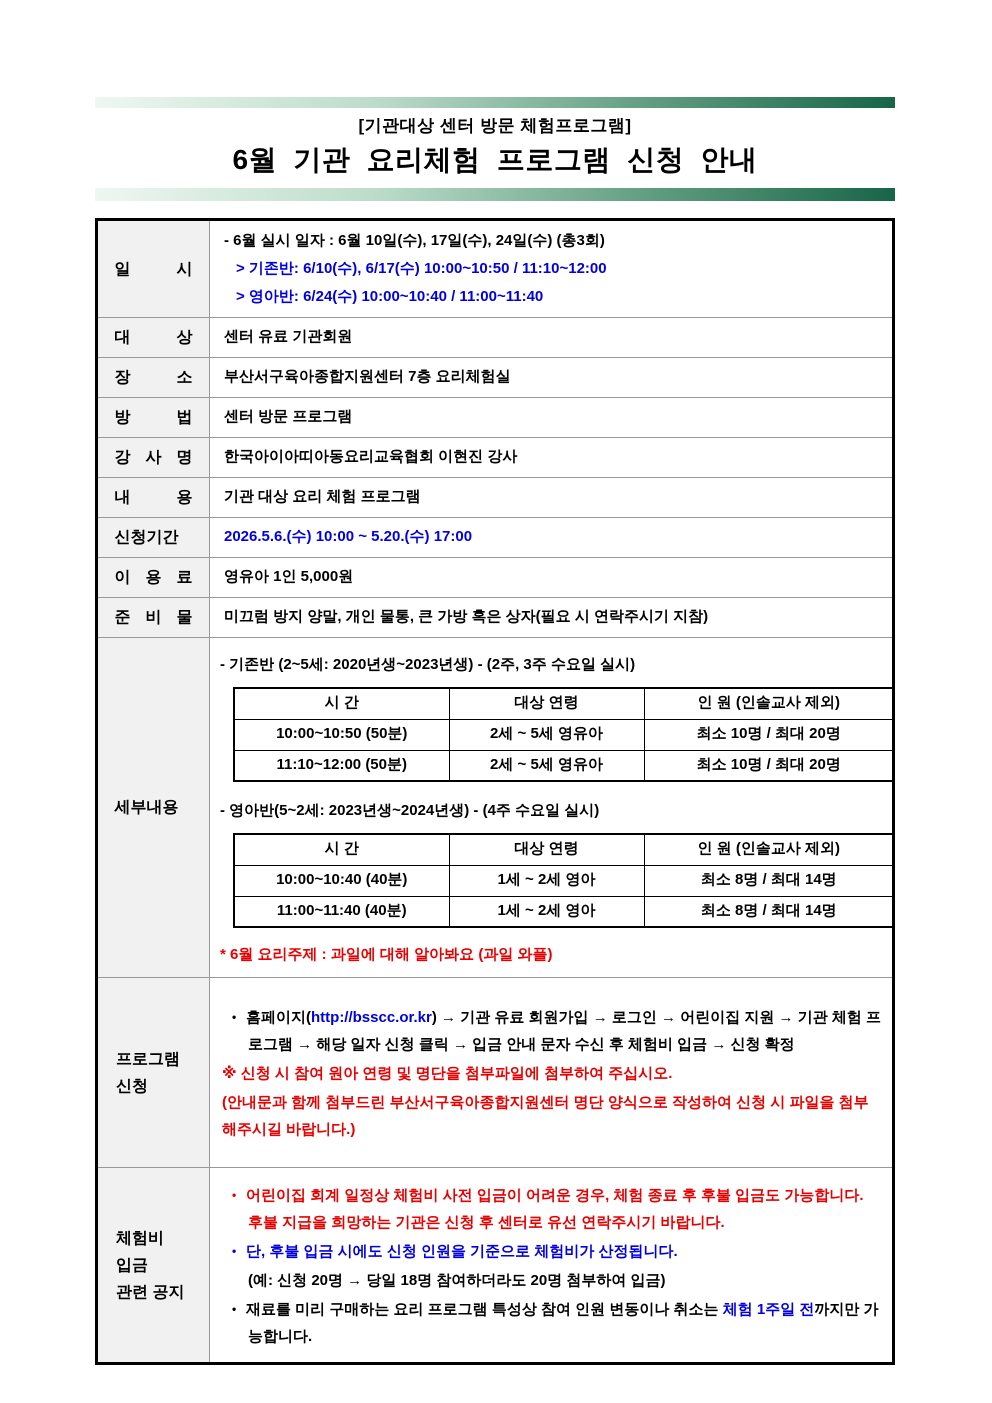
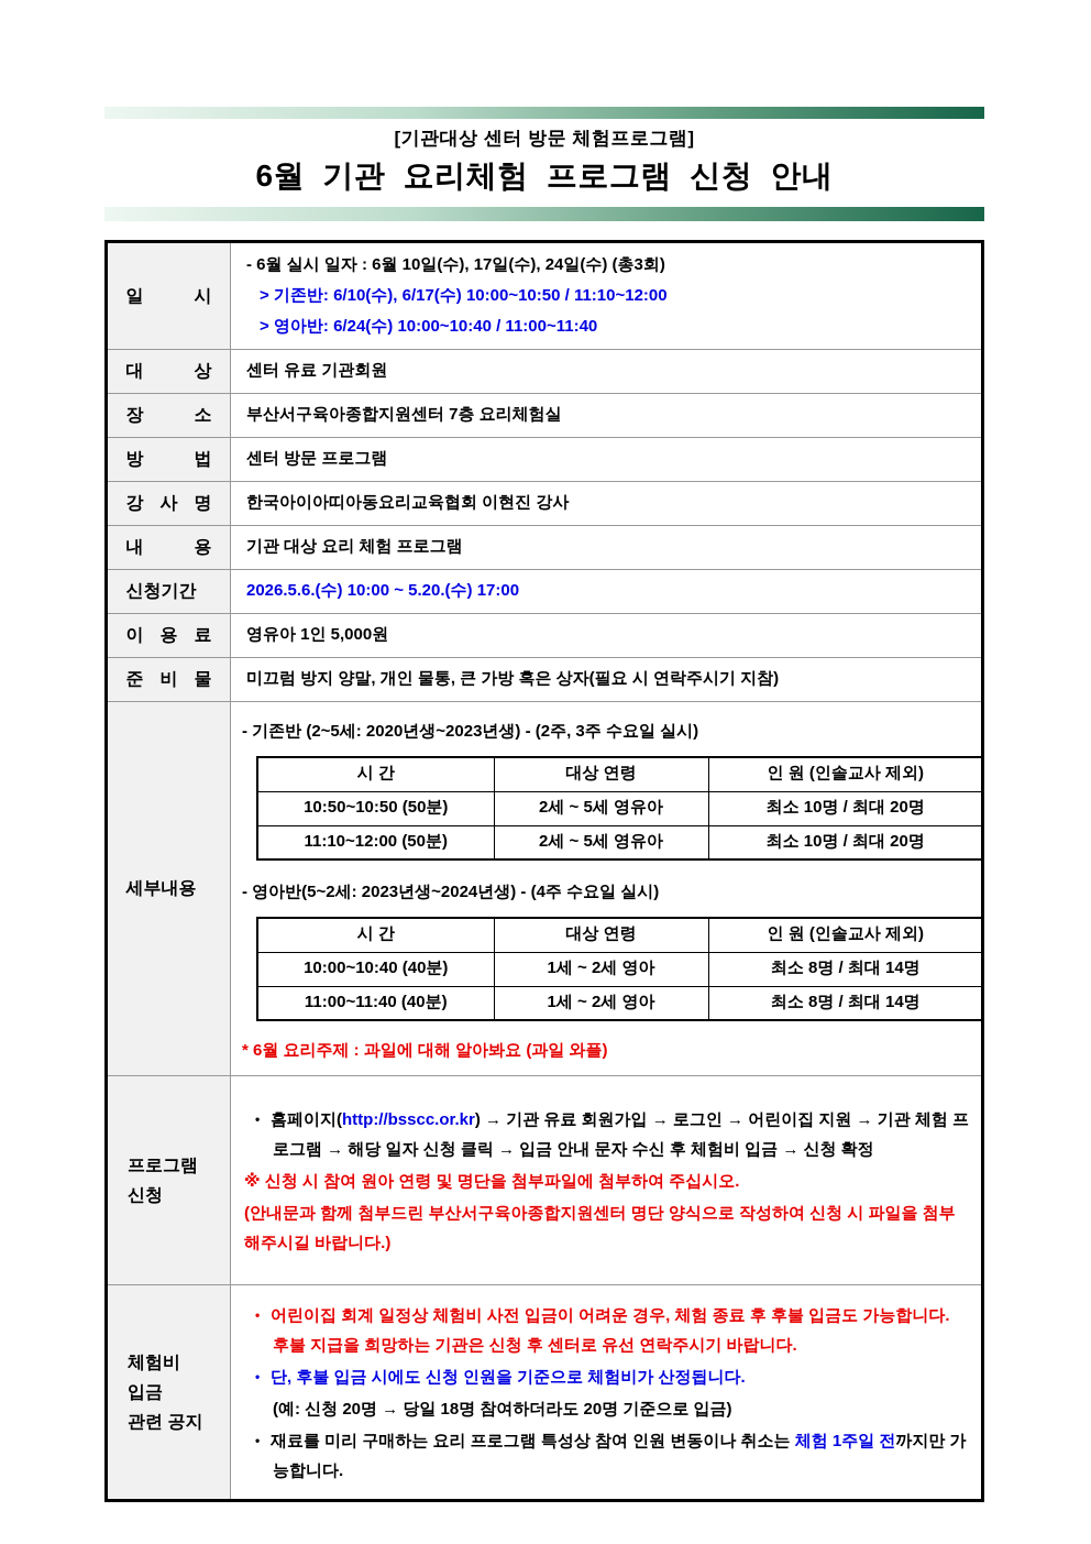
  [기관대상 센터 방문 체험프로그램]
  6월 기관 요리체험 프로그램 신청 안내
  일 시	- 6월 실시 일자 : 6월 10일(수), 17일(수), 24일(수) (총3회) > 기존반: 6/10(수), 6/17(수) 10:00~10:50 / 11:10~12:00 > 영아반: 6/24(수) 10:00~10:40 / 11:00~11:40
  대 상	센터 유료 기관회원
  장 소	부산서구육아종합지원센터 7층 요리체험실
  방 법	센터 방문 프로그램
  강 사 명	한국아이아띠아동요리교육협회 이현진 강사
  내 용	기관 대상 요리 체험 프로그램
  신청기간	2026.5.6.(수) 10:00 ~ 5.20.(수) 17:00
  이 용 료	영유아 1인 5,000원
  준 비 물	미끄럼 방지 양말, 개인 물통, 큰 가방 혹은 상자(필요 시 연락주시기 지참)
  세부내용	- 기존반 (2~5세: 2020년생~2023년생) - (2주, 3주 수요일 실시)
  시 간	대상 연령	인 원 (인솔교사 제외)
- 10:00~10:50 (50분)	2세 ~ 5세 영유아	최소 10명 / 최대 20명
+ 10:50~10:50 (50분)	2세 ~ 5세 영유아	최소 10명 / 최대 20명
  11:10~12:00 (50분)	2세 ~ 5세 영유아	최소 10명 / 최대 20명
  	- 영아반(5~2세: 2023년생~2024년생) - (4주 수요일 실시)
  시 간	대상 연령	인 원 (인솔교사 제외)
  10:00~10:40 (40분)	1세 ~ 2세 영아	최소 8명 / 최대 14명
  11:00~11:40 (40분)	1세 ~ 2세 영아	최소 8명 / 최대 14명
  	* 6월 요리주제 : 과일에 대해 알아봐요 (과일 와플)
  프로그램 신청	• 홈페이지(http://bsscc.or.kr) → 기관 유료 회원가입 → 로그인 → 어린이집 지원 → 기관 체험 프로그램 → 해당 일자 신청 클릭 → 입금 안내 문자 수신 후 체험비 입금 → 신청 확정 ※ 신청 시 참여 원아 연령 및 명단을 첨부파일에 첨부하여 주십시오. (안내문과 함께 첨부드린 부산서구육아종합지원센터 명단 양식으로 작성하여 신청 시 파일을 첨부해주시길 바랍니다.)
- 체험비 입금 관련 공지	• 어린이집 회계 일정상 체험비 사전 입금이 어려운 경우, 체험 종료 후 후불 입금도 가능합니다. 후불 지급을 희망하는 기관은 신청 후 센터로 유선 연락주시기 바랍니다. • 단, 후불 입금 시에도 신청 인원을 기준으로 체험비가 산정됩니다. (예: 신청 20명 → 당일 18명 참여하더라도 20명 첨부하여 입금) • 재료를 미리 구매하는 요리 프로그램 특성상 참여 인원 변동이나 취소는 체험 1주일 전까지만 가능합니다.
+ 체험비 입금 관련 공지	• 어린이집 회계 일정상 체험비 사전 입금이 어려운 경우, 체험 종료 후 후불 입금도 가능합니다. 후불 지급을 희망하는 기관은 신청 후 센터로 유선 연락주시기 바랍니다. • 단, 후불 입금 시에도 신청 인원을 기준으로 체험비가 산정됩니다. (예: 신청 20명 → 당일 18명 참여하더라도 20명 기준으로 입금) • 재료를 미리 구매하는 요리 프로그램 특성상 참여 인원 변동이나 취소는 체험 1주일 전까지만 가능합니다.
